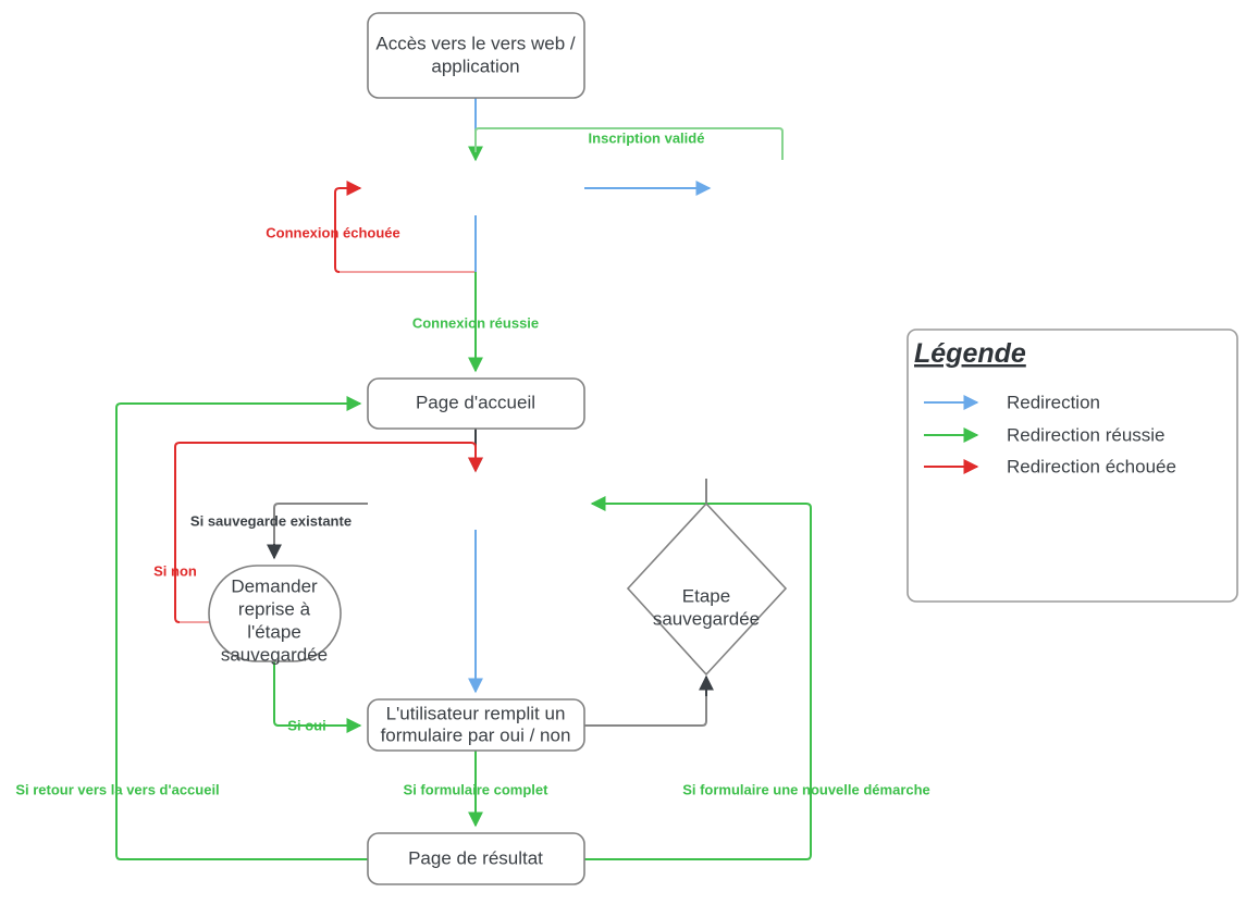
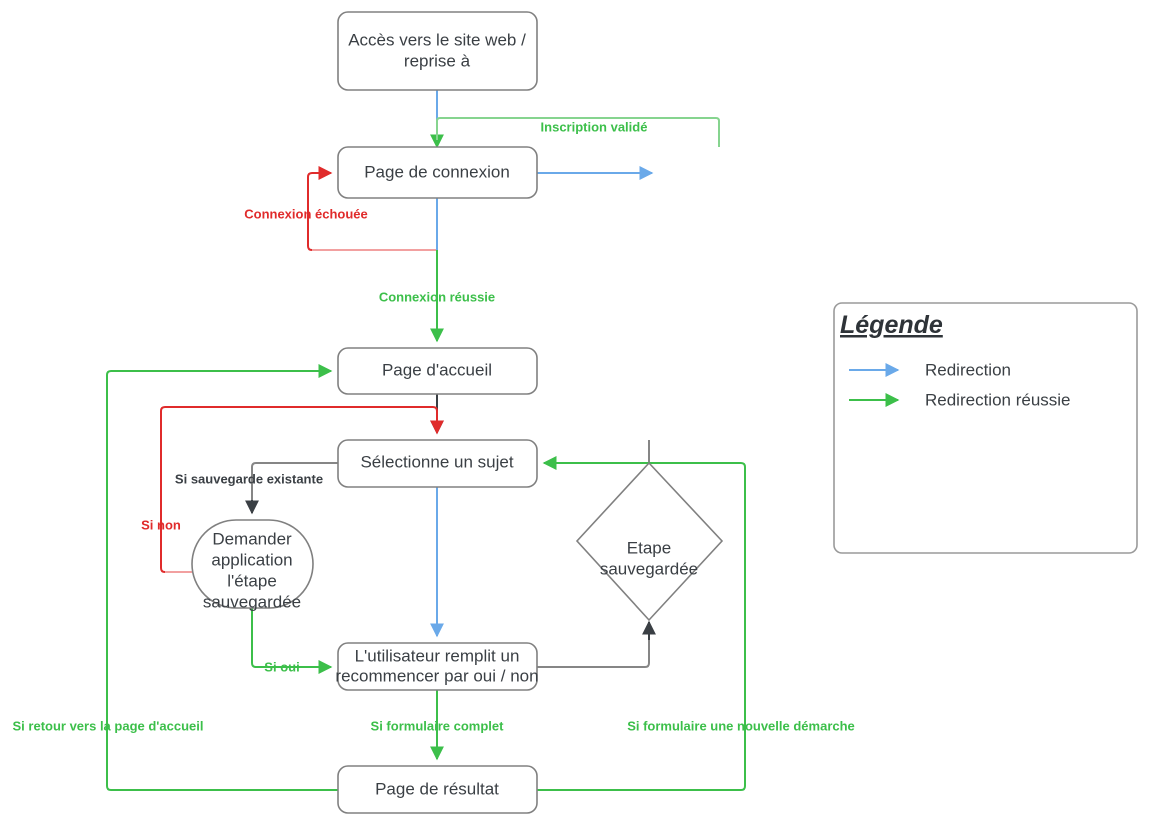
  Inscription validé
  Connexion échouée
  Connexion réussie
  Si sauvegarde existante
  Si non
  Si oui
- Si retour vers la vers d'accueil
+ Si retour vers la page d'accueil
  Si formulaire complet
  Si formulaire une nouvelle démarche
- Accès vers le vers web /
+ Accès vers le site web /
- application
+ reprise à
+ Page de connexion
  Page d'accueil
+ Sélectionne un sujet
  Demander
- reprise à
+ application
  l'étape
  sauvegardée
  L'utilisateur remplit un
- formulaire par oui / non
+ recommencer par oui / non
  Etape
  sauvegardée
  Page de résultat
  Légende
  Redirection
  Redirection réussie
- Redirection échouée
